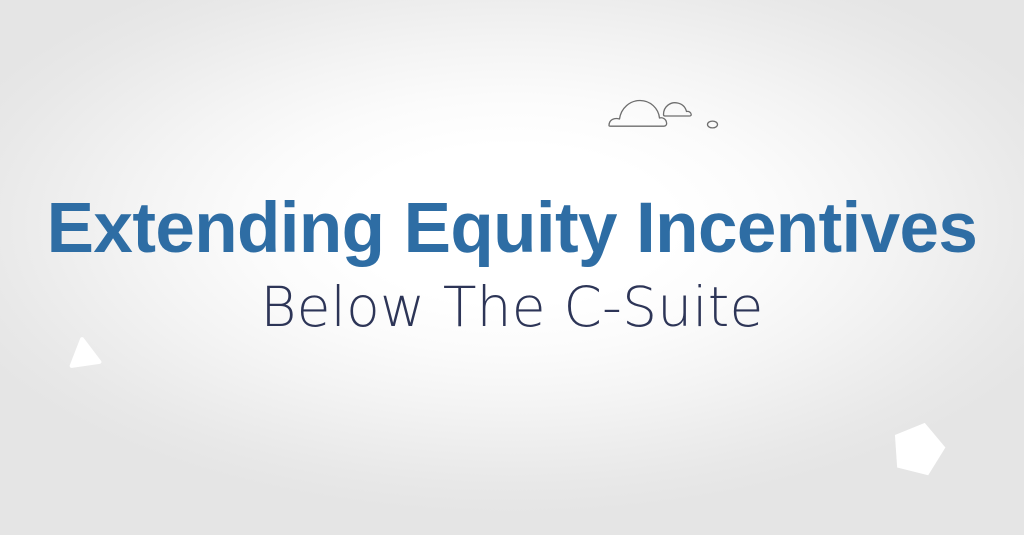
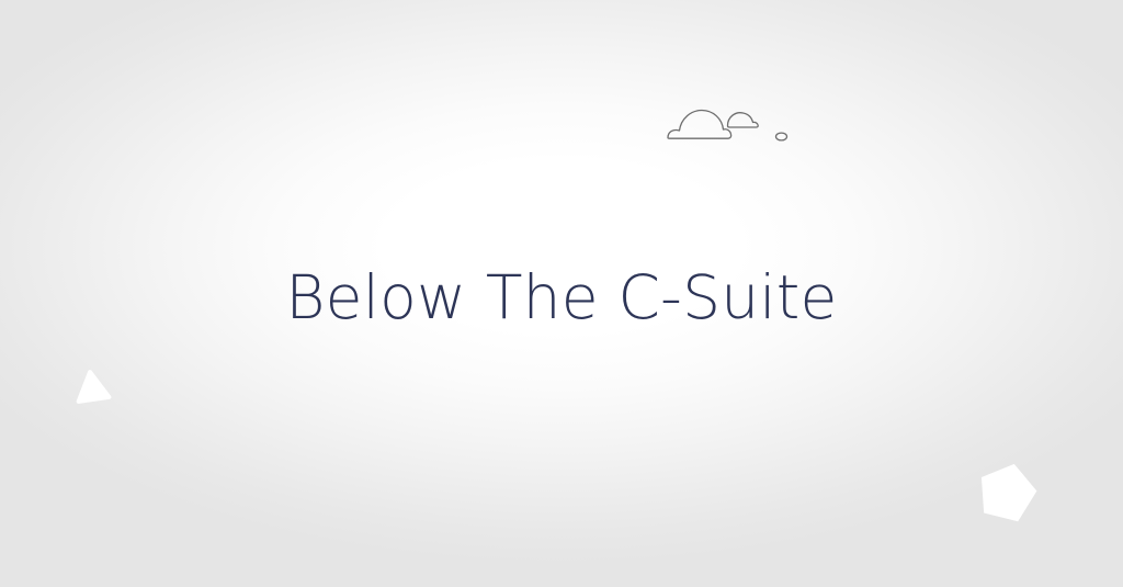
- Extending Equity Incentives
  Below The C-Suite
